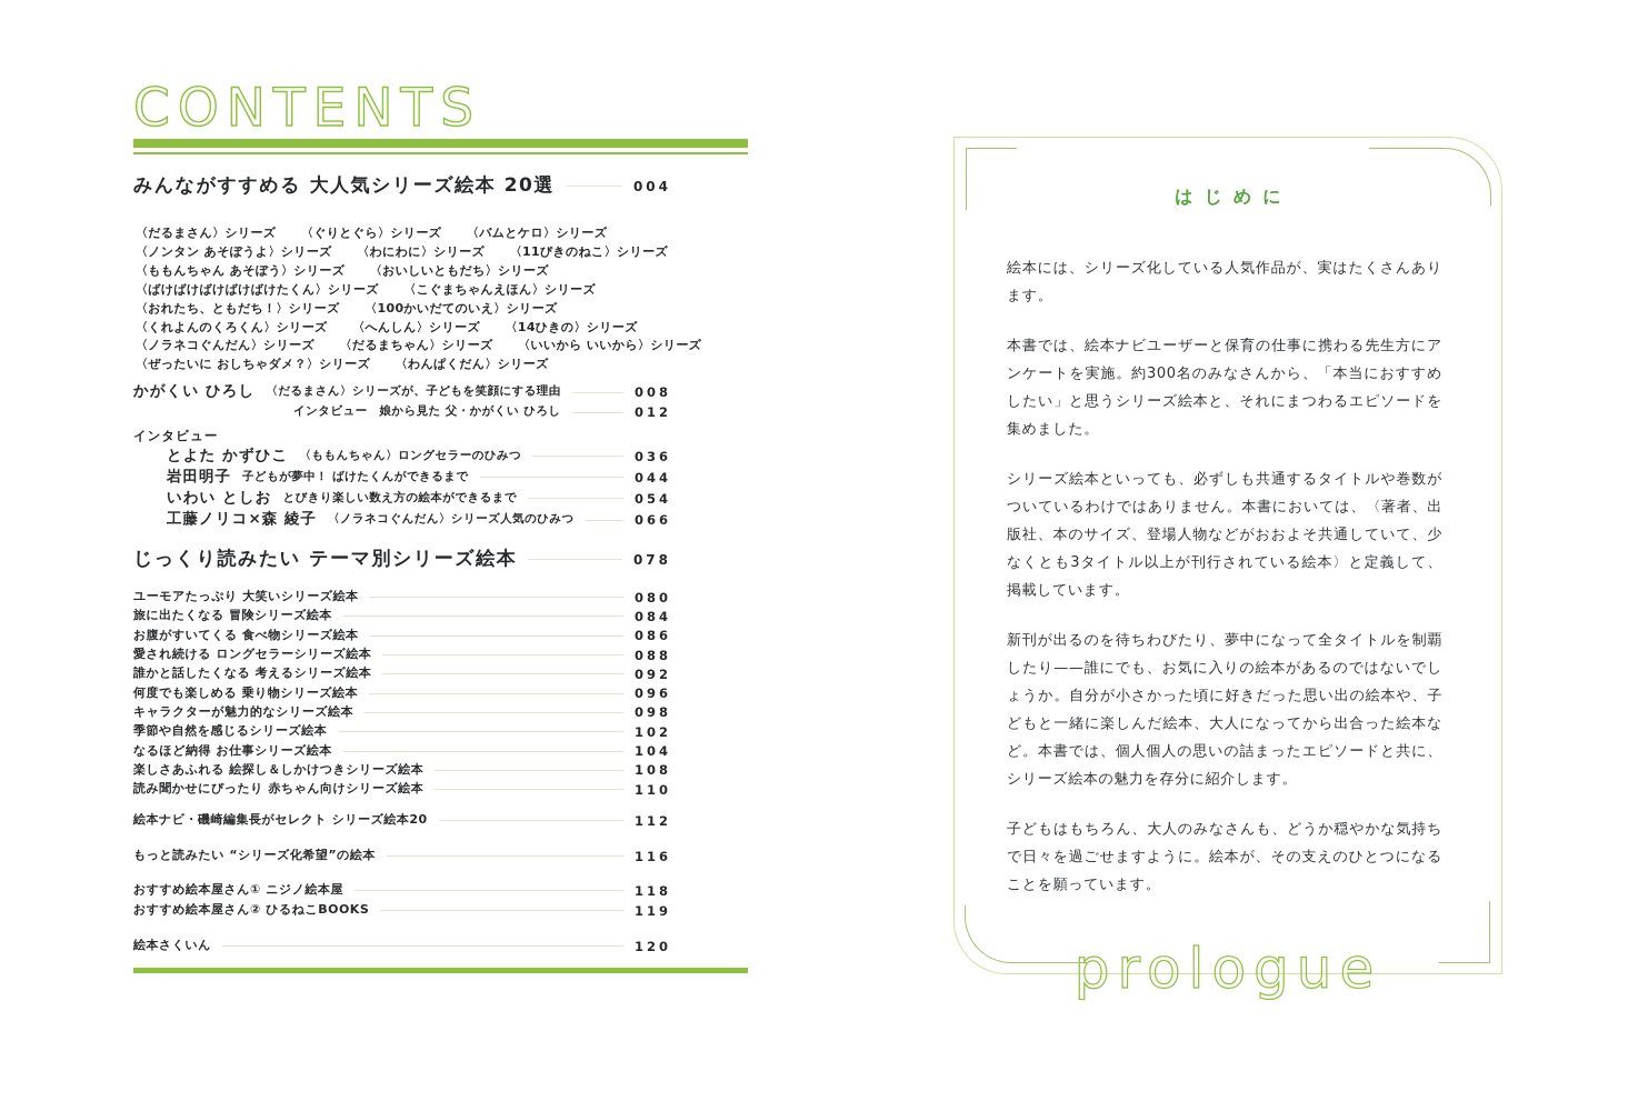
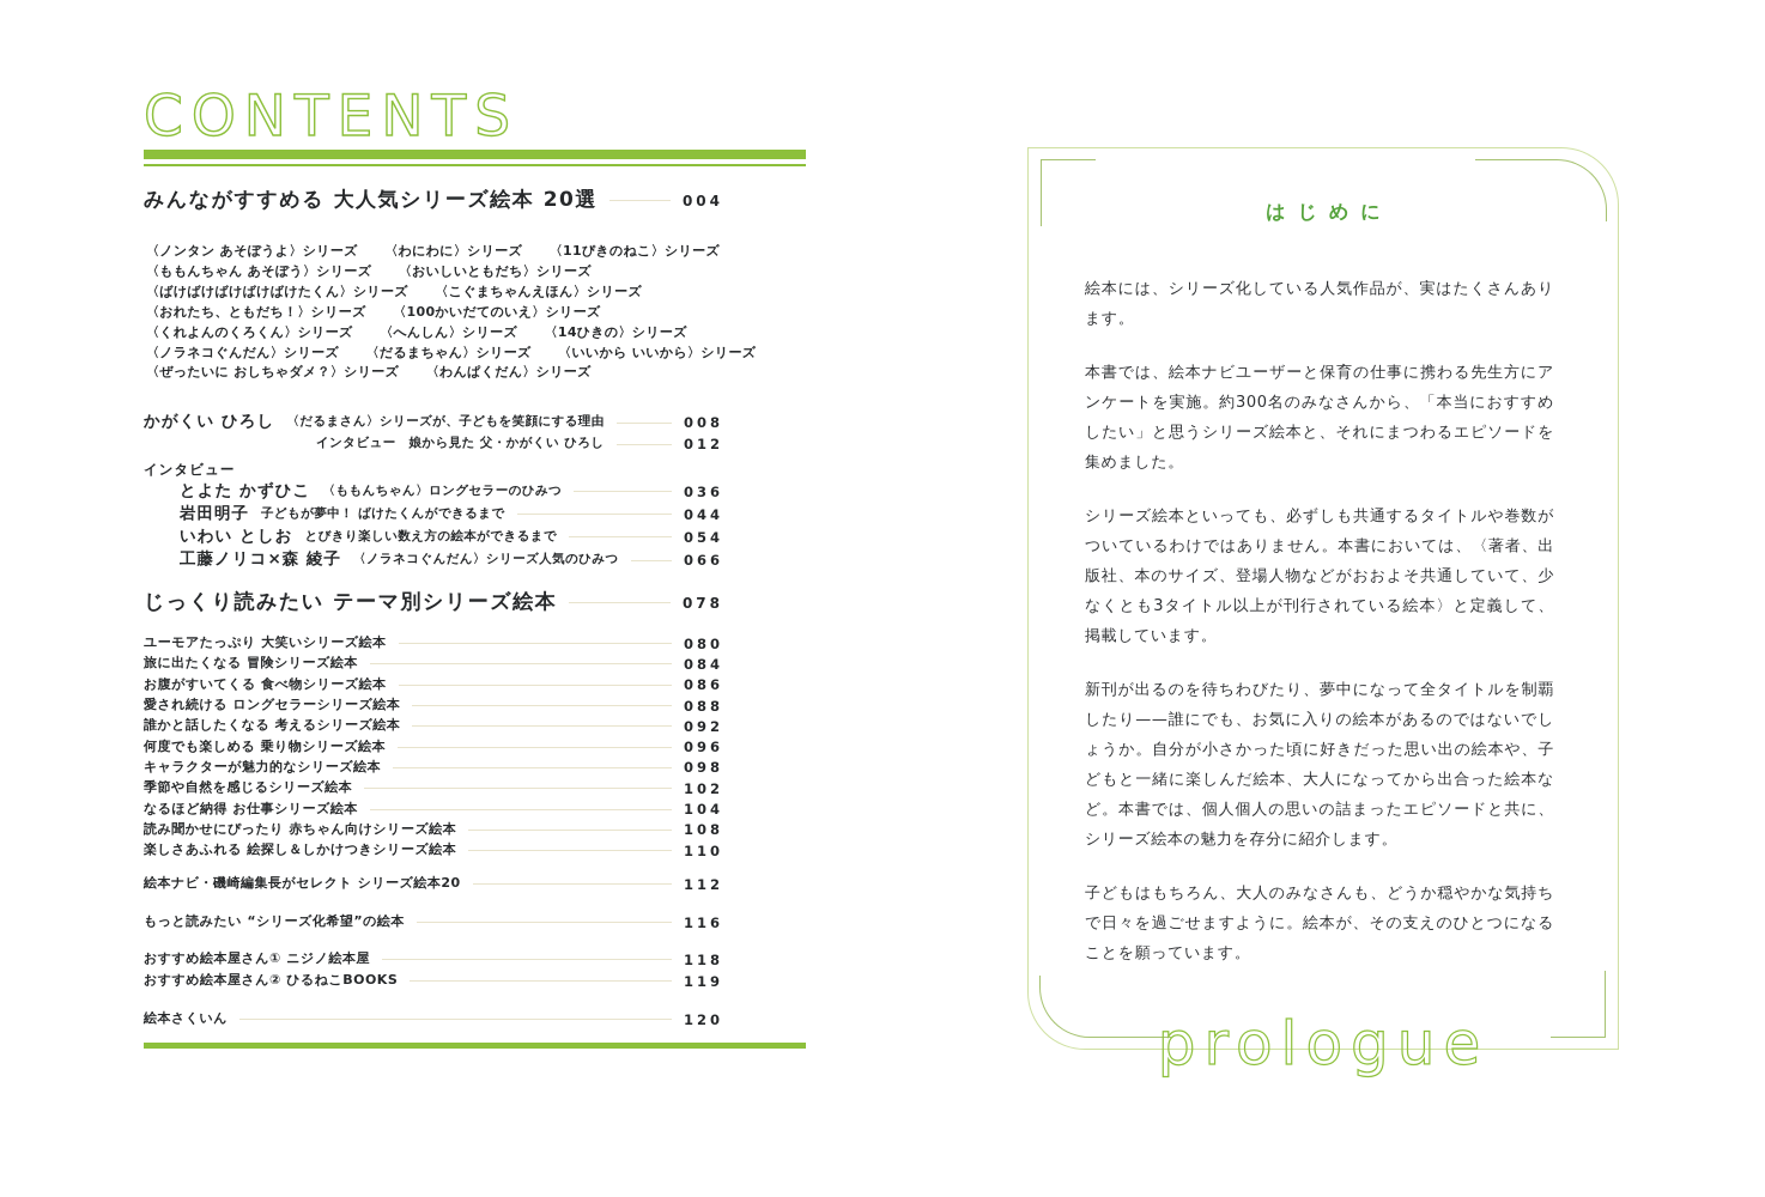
  CONTENTS
  みんながすすめる 大人気シリーズ絵本 20選
  004
- 〈だるまさん〉シリーズ 〈ぐりとぐら〉シリーズ 〈バムとケロ〉シリーズ
  〈ノンタン あそぼうよ〉シリーズ 〈わにわに〉シリーズ 〈11ぴきのねこ〉シリーズ
  〈ももんちゃん あそぼう〉シリーズ 〈おいしいともだち〉シリーズ
  〈ばけばけばけばけばけたくん〉シリーズ 〈こぐまちゃんえほん〉シリーズ
  〈おれたち、ともだち！〉シリーズ 〈100かいだてのいえ〉シリーズ
  〈くれよんのくろくん〉シリーズ 〈へんしん〉シリーズ 〈14ひきの〉シリーズ
  〈ノラネコぐんだん〉シリーズ 〈だるまちゃん〉シリーズ 〈いいから いいから〉シリーズ
  〈ぜったいに おしちゃダメ？〉シリーズ 〈わんぱくだん〉シリーズ
  かがくい ひろし
  〈だるまさん〉シリーズが、子どもを笑顔にする理由
  008
  インタビュー 娘から見た 父・かがくい ひろし
  012
  インタビュー
  とよた かずひこ
  〈ももんちゃん〉ロングセラーのひみつ
  036
  岩田明子
  子どもが夢中！ ばけたくんができるまで
  044
  いわい としお
  とびきり楽しい数え方の絵本ができるまで
  054
  工藤ノリコ×森 綾子
  〈ノラネコぐんだん〉シリーズ人気のひみつ
  066
  じっくり読みたい テーマ別シリーズ絵本
  078
  ユーモアたっぷり 大笑いシリーズ絵本
  080
  旅に出たくなる 冒険シリーズ絵本
  084
  お腹がすいてくる 食べ物シリーズ絵本
  086
  愛され続ける ロングセラーシリーズ絵本
  088
  誰かと話したくなる 考えるシリーズ絵本
  092
  何度でも楽しめる 乗り物シリーズ絵本
  096
  キャラクターが魅力的なシリーズ絵本
  098
  季節や自然を感じるシリーズ絵本
  102
  なるほど納得 お仕事シリーズ絵本
  104
- 楽しさあふれる 絵探し＆しかけつきシリーズ絵本
+ 読み聞かせにぴったり 赤ちゃん向けシリーズ絵本
  108
- 読み聞かせにぴったり 赤ちゃん向けシリーズ絵本
+ 楽しさあふれる 絵探し＆しかけつきシリーズ絵本
  110
  絵本ナビ・磯崎編集長がセレクト シリーズ絵本20
  112
  もっと読みたい “シリーズ化希望”の絵本
  116
  おすすめ絵本屋さん① ニジノ絵本屋
  118
  おすすめ絵本屋さん② ひるねこBOOKS
  119
  絵本さくいん
  120
  はじめに
  絵本には、シリーズ化している人気作品が、実はたくさんあります。
  本書では、絵本ナビユーザーと保育の仕事に携わる先生方にアンケートを実施。約300名のみなさんから、「本当におすすめしたい」と思うシリーズ絵本と、それにまつわるエピソードを集めました。
  シリーズ絵本といっても、必ずしも共通するタイトルや巻数がついているわけではありません。本書においては、〈著者、出版社、本のサイズ、登場人物などがおおよそ共通していて、少なくとも3タイトル以上が刊行されている絵本〉と定義して、掲載しています。
  新刊が出るのを待ちわびたり、夢中になって全タイトルを制覇したり——誰にでも、お気に入りの絵本があるのではないでしょうか。自分が小さかった頃に好きだった思い出の絵本や、子どもと一緒に楽しんだ絵本、大人になってから出合った絵本など。本書では、個人個人の思いの詰まったエピソードと共に、シリーズ絵本の魅力を存分に紹介します。
  子どもはもちろん、大人のみなさんも、どうか穏やかな気持ちで日々を過ごせますように。絵本が、その支えのひとつになることを願っています。
  prologue
